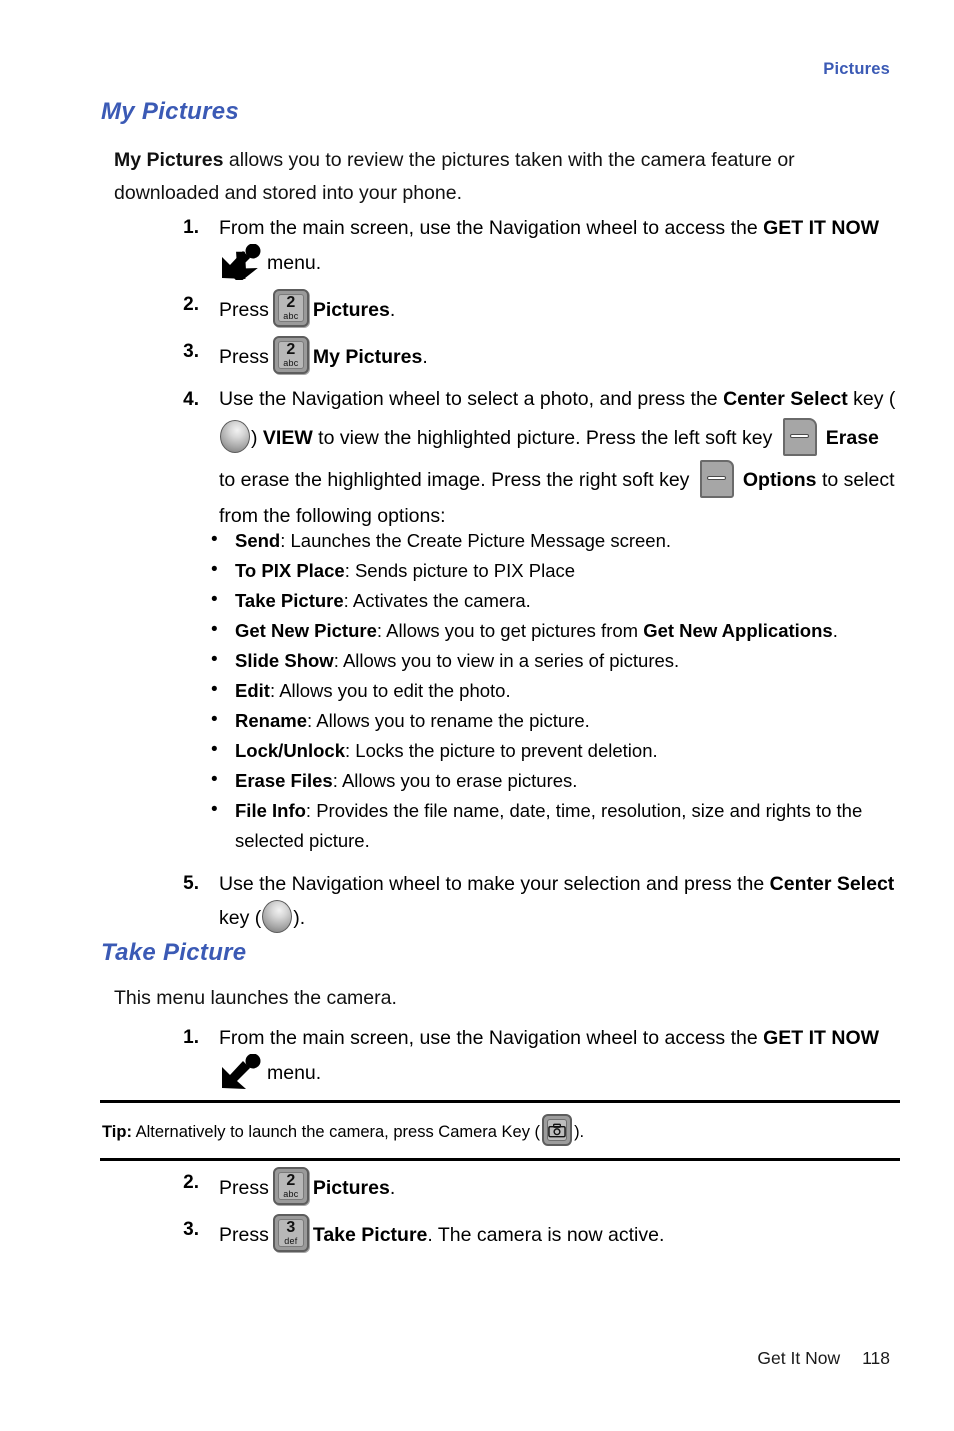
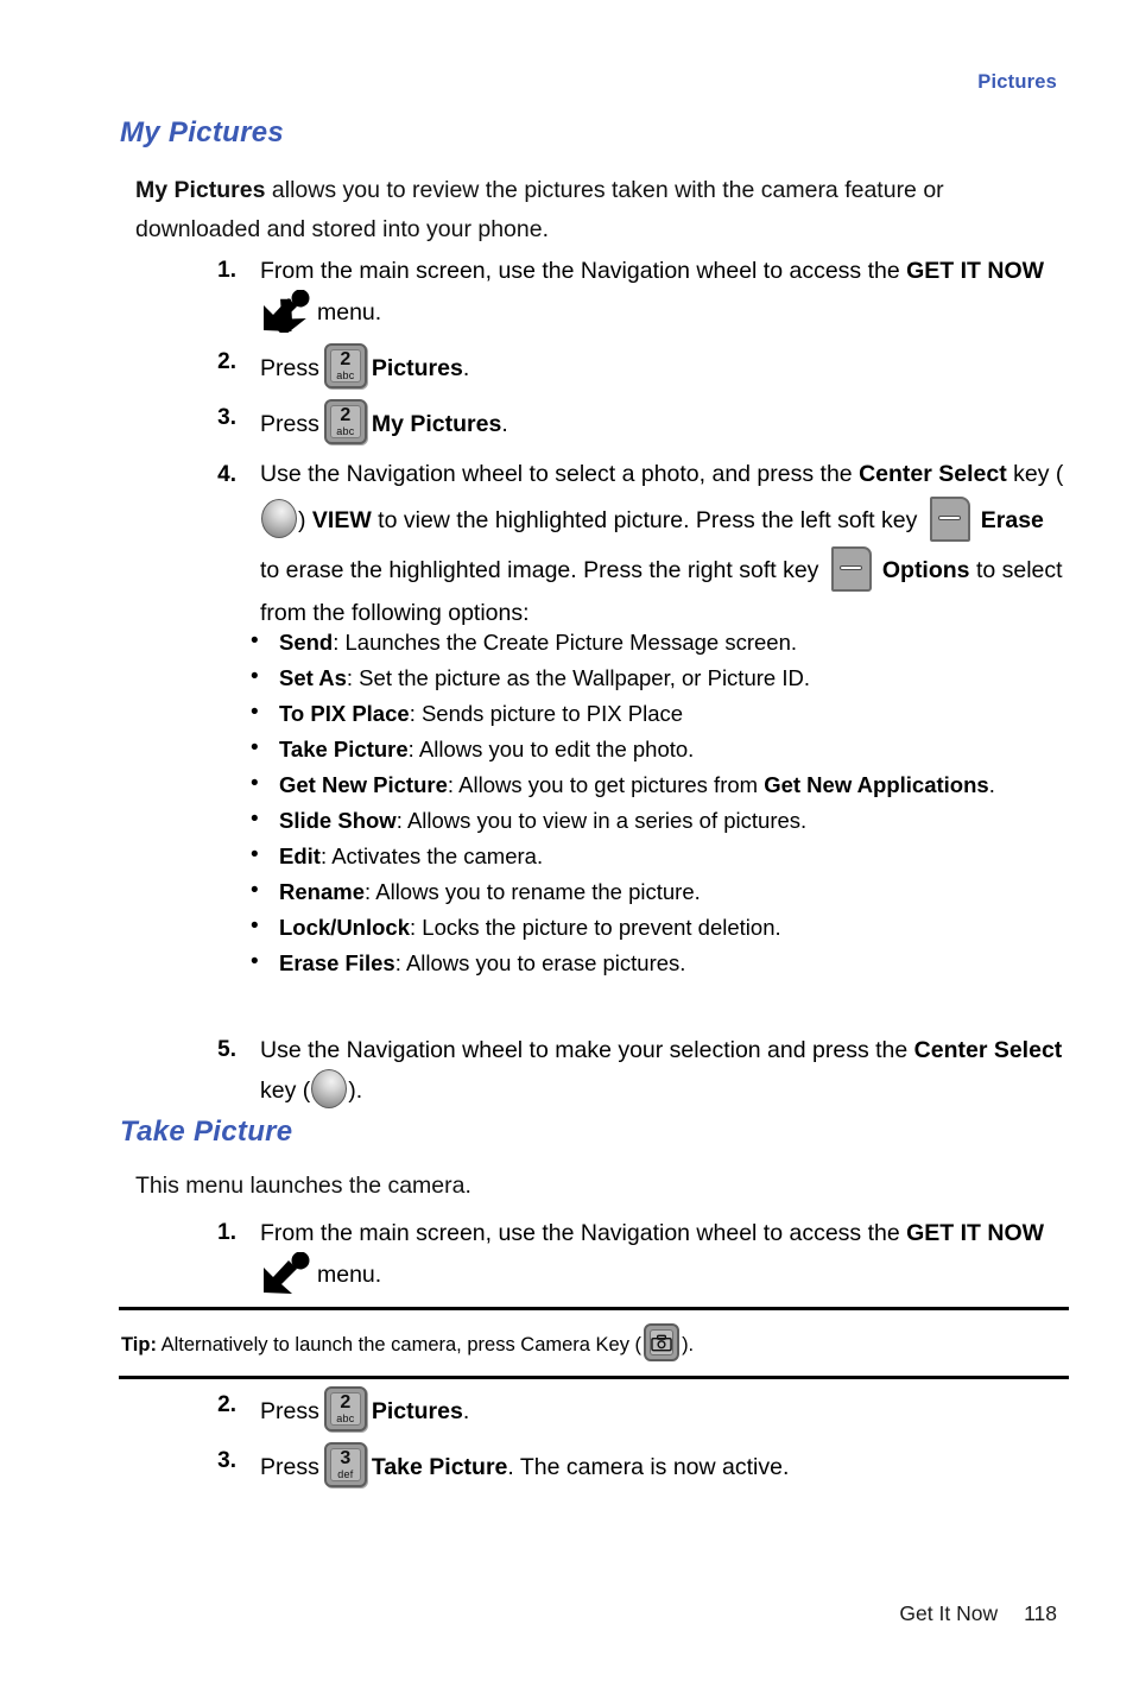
  Pictures
  My Pictures
  My Pictures allows you to review the pictures taken with the camera feature or downloaded and stored into your phone.
  1.
  From the main screen, use the Navigation wheel to access the GET IT NOW
  menu.
  2.
  Press
  2
  abc
  Pictures.
  3.
  Press
  2
  abc
  My Pictures.
  4.
  Use the Navigation wheel to select a photo, and press the Center Select key () VIEW to view the highlighted picture. Press the left soft key Erase to erase the highlighted image. Press the right soft key Options to select from the following options:
  Send: Launches the Create Picture Message screen.
+ Set As: Set the picture as the Wallpaper, or Picture ID.
  To PIX Place: Sends picture to PIX Place
- Take Picture: Activates the camera.
+ Take Picture: Allows you to edit the photo.
  Get New Picture: Allows you to get pictures from Get New Applications.
  Slide Show: Allows you to view in a series of pictures.
- Edit: Allows you to edit the photo.
+ Edit: Activates the camera.
  Rename: Allows you to rename the picture.
  Lock/Unlock: Locks the picture to prevent deletion.
  Erase Files: Allows you to erase pictures.
- File Info: Provides the file name, date, time, resolution, size and rights to the selected picture.
  5.
  Use the Navigation wheel to make your selection and press the Center Select key ( ).
  Take Picture
  This menu launches the camera.
  1.
  From the main screen, use the Navigation wheel to access the GET IT NOW
  menu.
  Tip: Alternatively to launch the camera, press Camera Key ( ).
  2.
  Press
  2
  abc
  Pictures.
  3.
  Press
  3
  def
  Take Picture. The camera is now active.
  Get It Now 118
